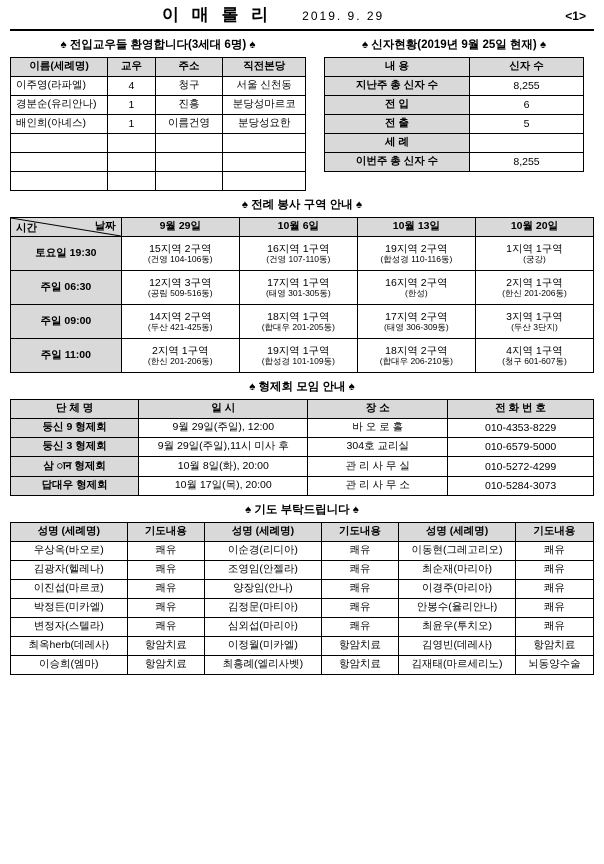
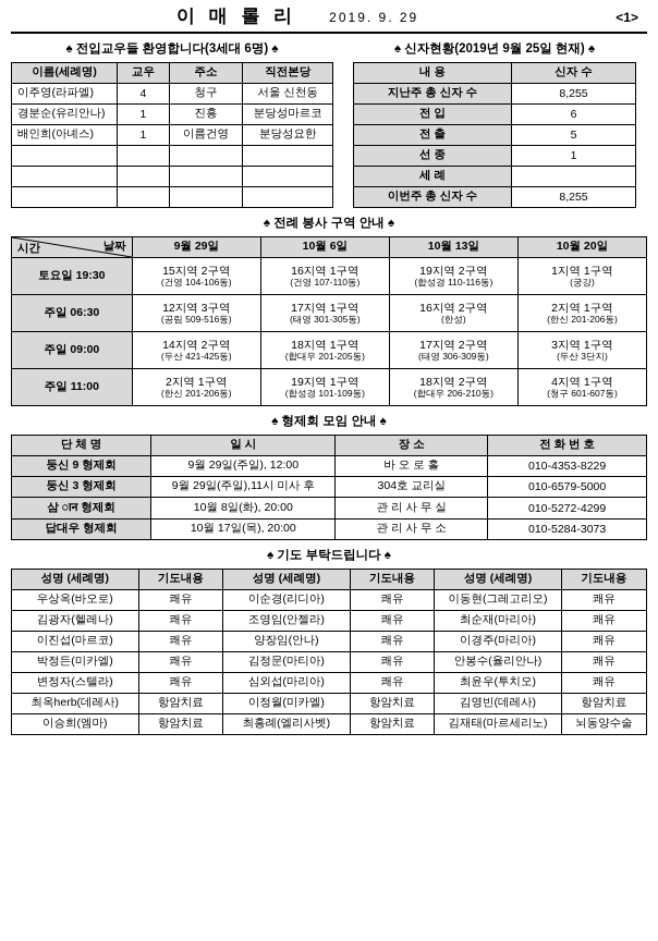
  이 매 롤 리
  2019. 9. 29
  <1>
  ♠ 전입교우들 환영합니다(3세대 6명) ♠
  이름(세례명)	교우	주소	직전본당
  이주영(라파엘)	4	청구	서울 신천동
  경분순(유리안나)	1	진흥	분당성마르코
  배인희(아녜스)	1	이름건영	분당성요한
  ♠ 신자현황(2019년 9월 25일 현재) ♠
  내 용	신자 수
  지난주 총 신자 수	8,255
  전 입	6
  전 출	5
+ 선 종	1
  세 례
  이번주 총 신자 수	8,255
  ♠ 전례 봉사 구역 안내 ♠
  시간 날짜	9월 29일	10월 6일	10월 13일	10월 20일
  토요일 19:30	15지역 2구역 (건영 104-106동)	16지역 1구역 (건영 107-110동)	19지역 2구역 (합성경 110-116동)	1지역 1구역 (궁강)
  주일 06:30	12지역 3구역 (공림 509-516동)	17지역 1구역 (태영 301-305동)	16지역 2구역 (한성)	2지역 1구역 (한신 201-206동)
  주일 09:00	14지역 2구역 (두산 421-425동)	18지역 1구역 (합대우 201-205동)	17지역 2구역 (태영 306-309동)	3지역 1구역 (두산 3단지)
  주일 11:00	2지역 1구역 (한신 201-206동)	19지역 1구역 (합성경 101-109동)	18지역 2구역 (합대우 206-210동)	4지역 1구역 (청구 601-607동)
  ♠ 형제회 모임 안내 ♠
  단 체 명	일 시	장 소	전 화 번 호
  둥신 9 형제회	9월 29일(주일), 12:00	바 오 로 홀	010-4353-8229
  둥신 3 형제회	9월 29일(주일),11시 미사 후	304호 교리실	010-6579-5000
  삼 ान 형제회	10월 8일(화), 20:00	관 리 사 무 실	010-5272-4299
  답대우 형제회	10월 17일(목), 20:00	관 리 사 무 소	010-5284-3073
  ♠ 기도 부탁드립니다 ♠
  성명 (세례명)	기도내용	성명 (세례명)	기도내용	성명 (세례명)	기도내용
  우상옥(바오로)	쾌유	이순경(리디아)	쾌유	이동현(그레고리오)	쾌유
  김광자(헬레나)	쾌유	조영임(안젤라)	쾌유	최순재(마리아)	쾌유
  이진섭(마르코)	쾌유	양장임(안나)	쾌유	이경주(마리아)	쾌유
  박정든(미카엘)	쾌유	김정문(마티아)	쾌유	안봉수(율리안나)	쾌유
  변정자(스텔라)	쾌유	심외섭(마리아)	쾌유	최윤우(투치오)	쾌유
  최옥herb(데레사)	항암치료	이정월(미카엘)	항암치료	김영빈(데레사)	항암치료
  이승희(엠마)	항암치료	최흥례(엘리사벳)	항암치료	김재태(마르세리노)	뇌동양수술
